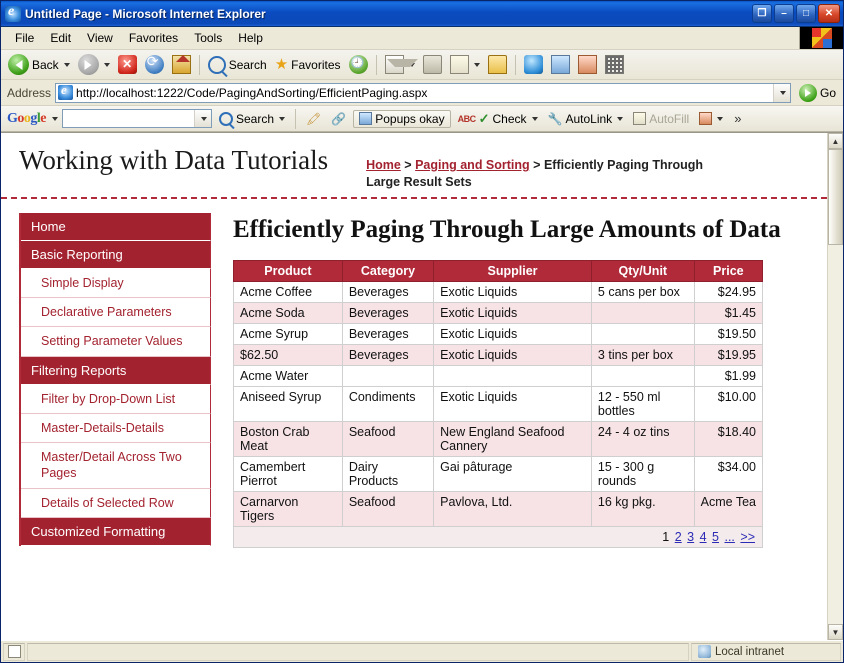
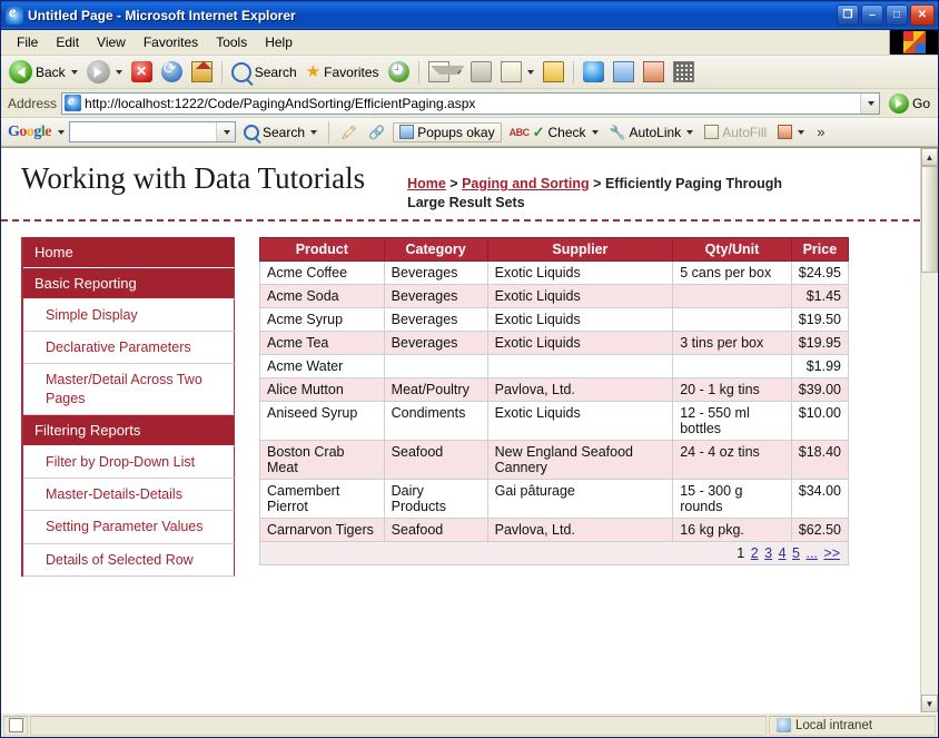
  Untitled Page - Microsoft Internet Explorer
  ❐
  –
  □
  ✕
  File
  Edit
  View
  Favorites
  Tools
  Help
  Back
  ✕
  Search
  ★
  Favorites
  Address
  http://localhost:1222/Code/PagingAndSorting/EfficientPaging.aspx
  Go
  Google
  Search
  🖍
  🔗
  Popups okay
  ABC
  ✓
  Check
  🔧
  AutoLink
  AutoFill
  »
  Working with Data Tutorials
  Home > Paging and Sorting > Efficiently Paging Through Large Result Sets
  Home
  Basic Reporting
  Simple Display
  Declarative Parameters
- Setting Parameter Values
+ Master/Detail Across Two Pages
  Filtering Reports
  Filter by Drop-Down List
  Master-Details-Details
- Master/Detail Across Two Pages
+ Setting Parameter Values
  Details of Selected Row
- Customized Formatting
- Efficiently Paging Through Large Amounts of Data
  Product	Category	Supplier	Qty/Unit	Price
  Acme Coffee	Beverages	Exotic Liquids	5 cans per box	$24.95
  Acme Soda	Beverages	Exotic Liquids		$1.45
  Acme Syrup	Beverages	Exotic Liquids		$19.50
- $62.50	Beverages	Exotic Liquids	3 tins per box	$19.95
+ Acme Tea	Beverages	Exotic Liquids	3 tins per box	$19.95
  Acme Water				$1.99
+ Alice Mutton	Meat/Poultry	Pavlova, Ltd.	20 - 1 kg tins	$39.00
  Aniseed Syrup	Condiments	Exotic Liquids	12 - 550 ml bottles	$10.00
  Boston Crab Meat	Seafood	New England Seafood Cannery	24 - 4 oz tins	$18.40
  Camembert Pierrot	Dairy Products	Gai pâturage	15 - 300 g rounds	$34.00
- Carnarvon Tigers	Seafood	Pavlova, Ltd.	16 kg pkg.	Acme Tea
+ Carnarvon Tigers	Seafood	Pavlova, Ltd.	16 kg pkg.	$62.50
  1 2 3 4 5 ... >>
  ▲
  ▼
  Local intranet
